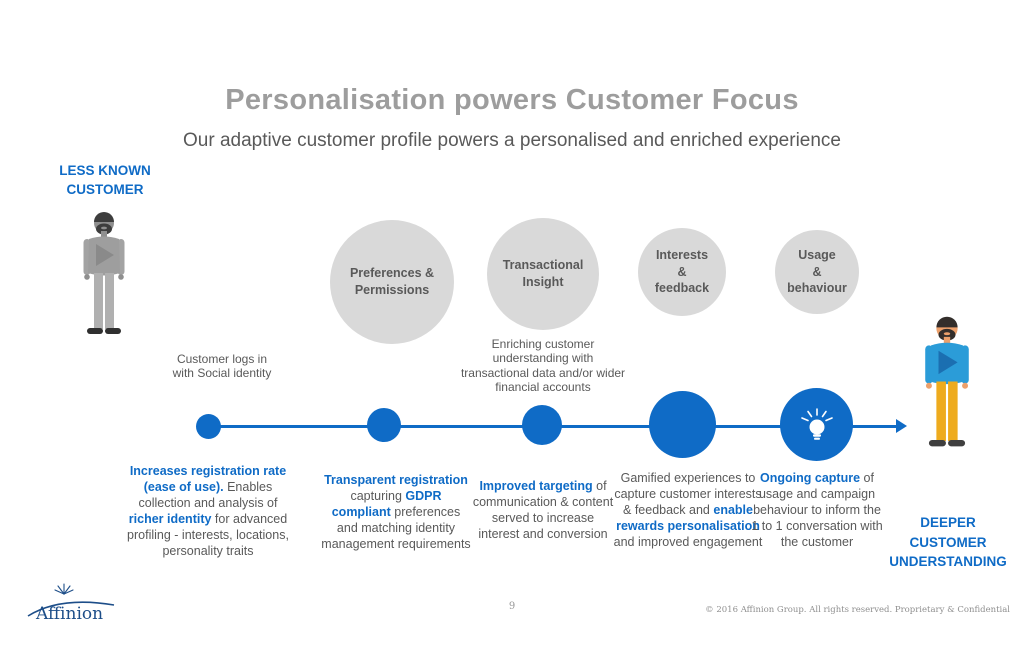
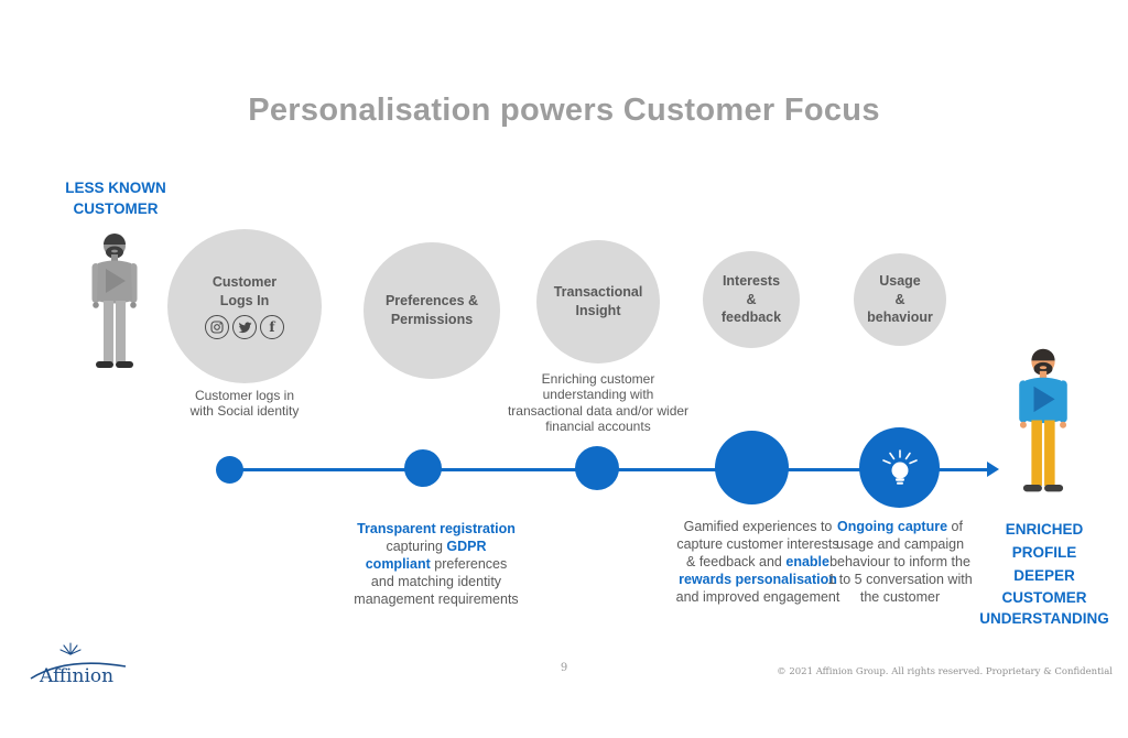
  Personalisation powers Customer Focus
- Our adaptive customer profile powers a personalised and enriched experience
  LESS KNOWN
  CUSTOMER
+ Customer
+ Logs In
+ f
  Preferences &
  Permissions
  Transactional
  Insight
  Interests
  &
  feedback
  Usage
  &
  behaviour
  Customer logs in
  with Social identity
  Enriching customer
  understanding with
  transactional data and/or wider
  financial accounts
- Increases registration rate (ease of use). Enables collection and analysis of richer identity for advanced profiling - interests, locations, personality traits
  Transparent registration capturing GDPR compliant preferences and matching identity management requirements
- Improved targeting of communication & content served to increase interest and conversion
  Gamified experiences to capture customer interests & feedback and enable rewards personalisation and improved engagement
- Ongoing capture of usage and campaign behaviour to inform the 1 to 1 conversation with the customer
+ Ongoing capture of usage and campaign behaviour to inform the 1 to 5 conversation with the customer
+ ENRICHED
+ PROFILE
  DEEPER
  CUSTOMER
  UNDERSTANDING
  Affinion
  9
- © 2016 Affinion Group. All rights reserved. Proprietary & Confidential
+ © 2021 Affinion Group. All rights reserved. Proprietary & Confidential
